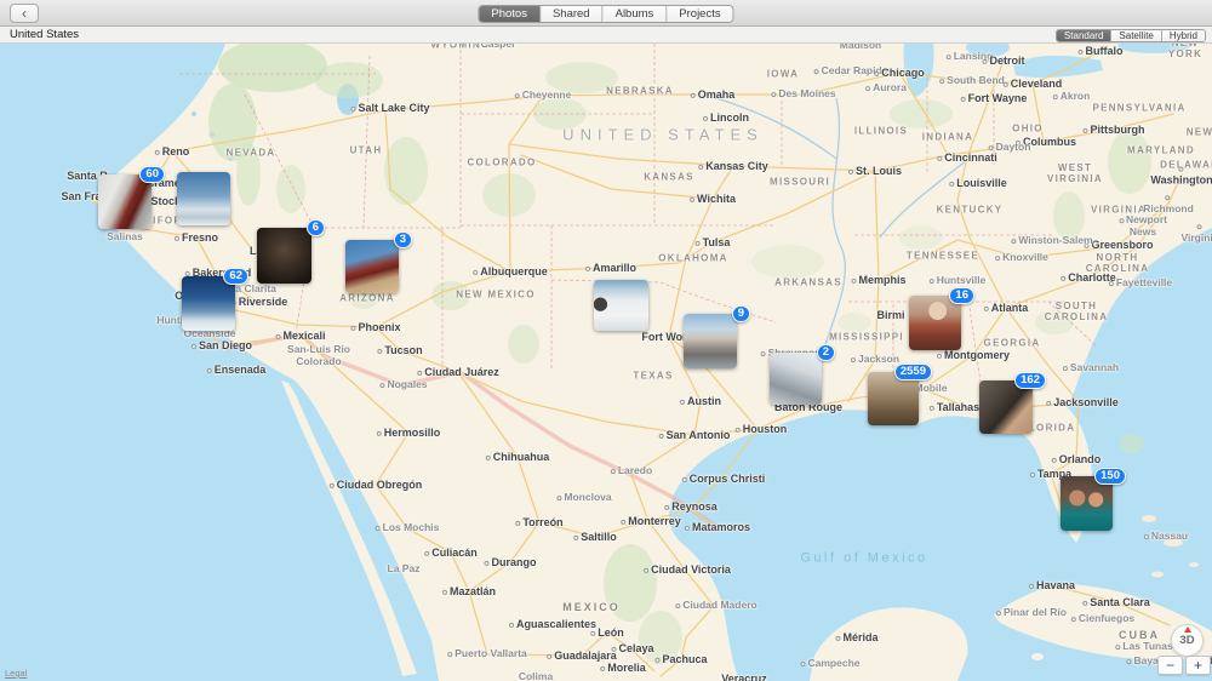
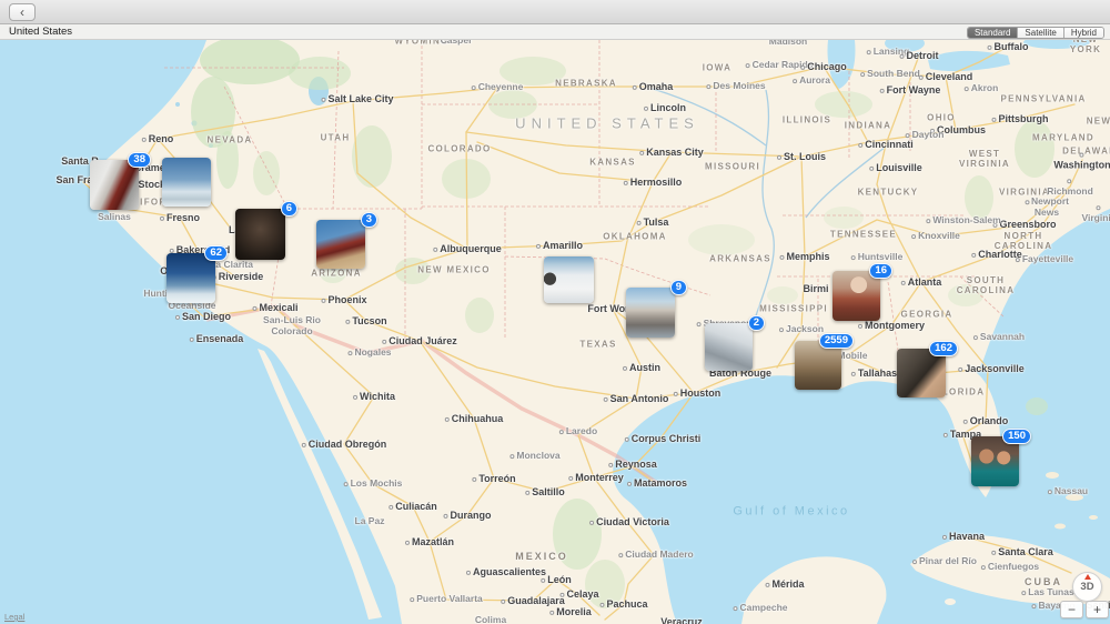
  ‹
- Photos
- Shared
- Albums
- Projects
  United States
  Standard
  Satellite
  Hybrid
  UNITED STATES
  Gulf of Mexico
  MEXICO
  CUBA
  WYOMING
  NEVADA
  UTAH
  COLORADO
  NEBRASKA
  IOWA
  KANSAS
  MISSOURI
  ILLINOIS
  INDIANA
  OHIO
  PENNSYLVANIA
  NEW YORK
  MARYLAND
  DELAWA
  WEST
  VIRGINIA
  VIRGINIA
  KENTUCKY
  TENNESSEE
  NORTH
  CAROLINA
  SOUTH
  CAROLINA
  OKLAHOMA
  ARKANSAS
  MISSISSIPPI
  GEORGIA
  ORIDA
  TEXAS
  NEW MEXICO
  ARIZONA
  NEW
  Casper
  Cheyenne
  Salt Lake City
  Reno
  Santa
  San Fr
  Salinas
  Fresno
  Riverside
  Oceanside
  San Diego
  Ensenada
  Mexicali
  San-Luis Rio
  Colorado
  Phoenix
  Tucson
  Nogales
  Albuquerque
  Ciudad Juárez
  Amarillo
  Omaha
  Lincoln
  Des Moines
  Madison
  Cedar Rapds
  Chicago
  Aurora
  Lansing
  Detroit
  South Bend
  Cleveland
  Buffalo
  Akron
  Fort Wayne
  Pittsburgh
  Columbus
  Dayton
  Cincinnati
  Kansas City
  St. Louis
  Louisville
  Washington
  Richmond
  Newport News
  Virgin
  Greensboro
  Winston-Salem
  Charlotte
  Fayetteville
- Wichita
+ Hermosillo
  Tulsa
  Knoxville
  Memphis
  Huntsville
  Birmi
  Atlanta
  Montgomery
  Jackson
  Baton Rouge
  Mobile
  Tallahas
  Savannah
  Jacksonville
  Orlando
  Tampa
  Nassau
  Fort Wo
  Austin
  San Antonio
  Houston
  Corpus Christi
  Laredo
  Monterrey
  Reynosa
  Matamoros
  Monclova
  Saltillo
  Torreón
- Hermosillo
+ Wichita
  Chihuahua
  Ciudad Obregón
  Los Mochis
  Culiacán
  La Paz
  Durango
  Mazatlán
  Ciudad Victoria
  Ciudad Madero
  Aguascalientes
  León
  Celaya
  Guadalajara
  Puerto Vallarta
  Morelia
  Colima
  Pachuca
  Veracruz
  Mérida
  Campeche
  Havana
  Pinar del Río
  Santa Clara
  Cienfuegos
  Las Tunas
- 60
+ 38
  62
  6
  3
  9
  2
  16
  2559
  162
  150
  3D
  −
  +
  Legal
